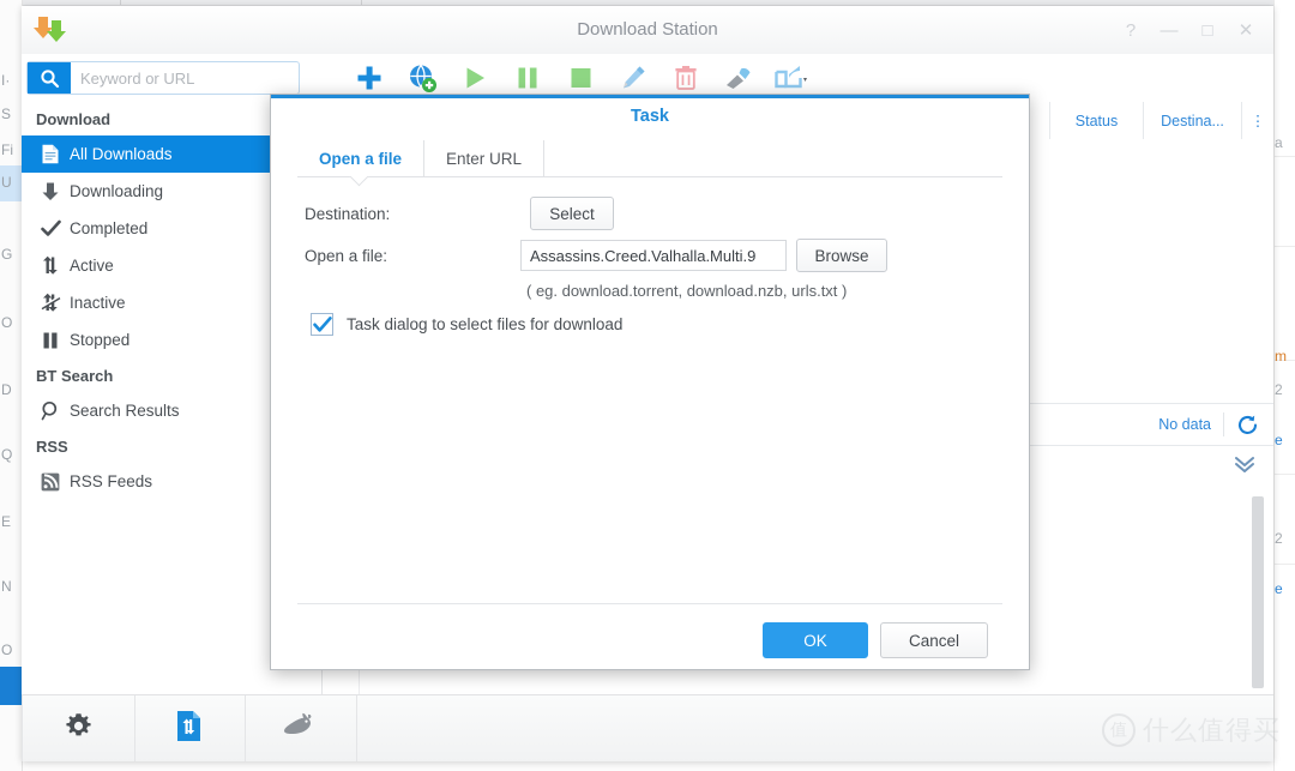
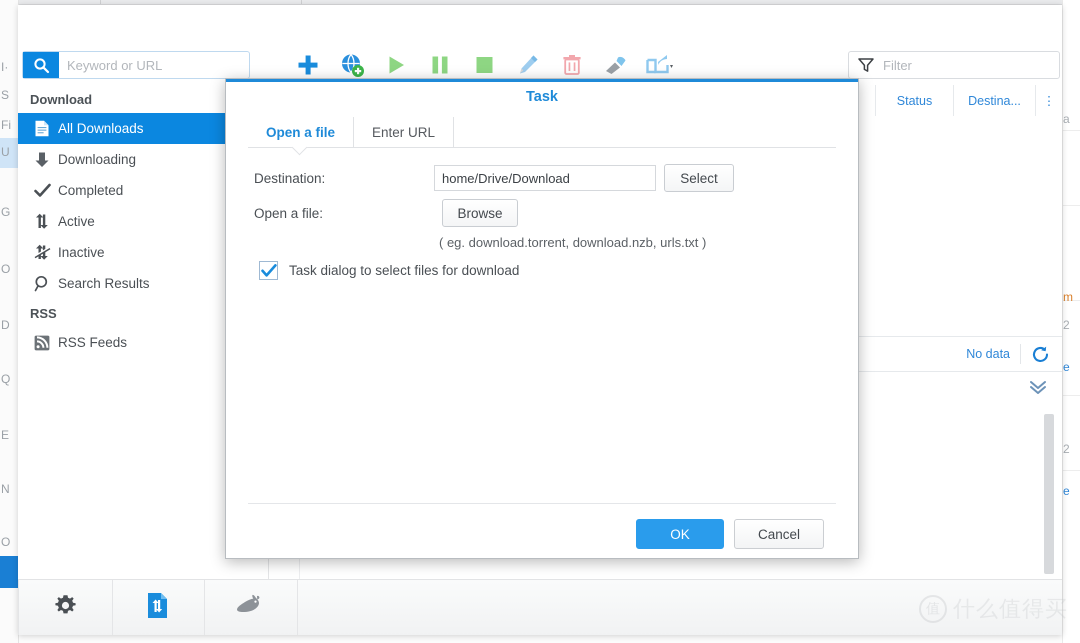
  I·
  S
  Fi
  U
  G
  O
  D
  Q
  E
  N
  O
  a
  m
  2
  e
  2
  e
- Download Station
- ?
- —
- □
- ✕
  Keyword or URL
+ Filter
  Download
  All Downloads
  Downloading
  Completed
  Active
  Inactive
- Stopped
- BT Search
  Search Results
  RSS
  RSS Feeds
  Status
  Destina...
  ⋮
  No data
  什么值得买
  Task
  Open a file
  Enter URL
  Destination:
+ home/Drive/Download
  Select
  Open a file:
- Assassins.Creed.Valhalla.Multi.9
  Browse
  ( eg. download.torrent, download.nzb, urls.txt )
  Task dialog to select files for download
  OK
  Cancel
